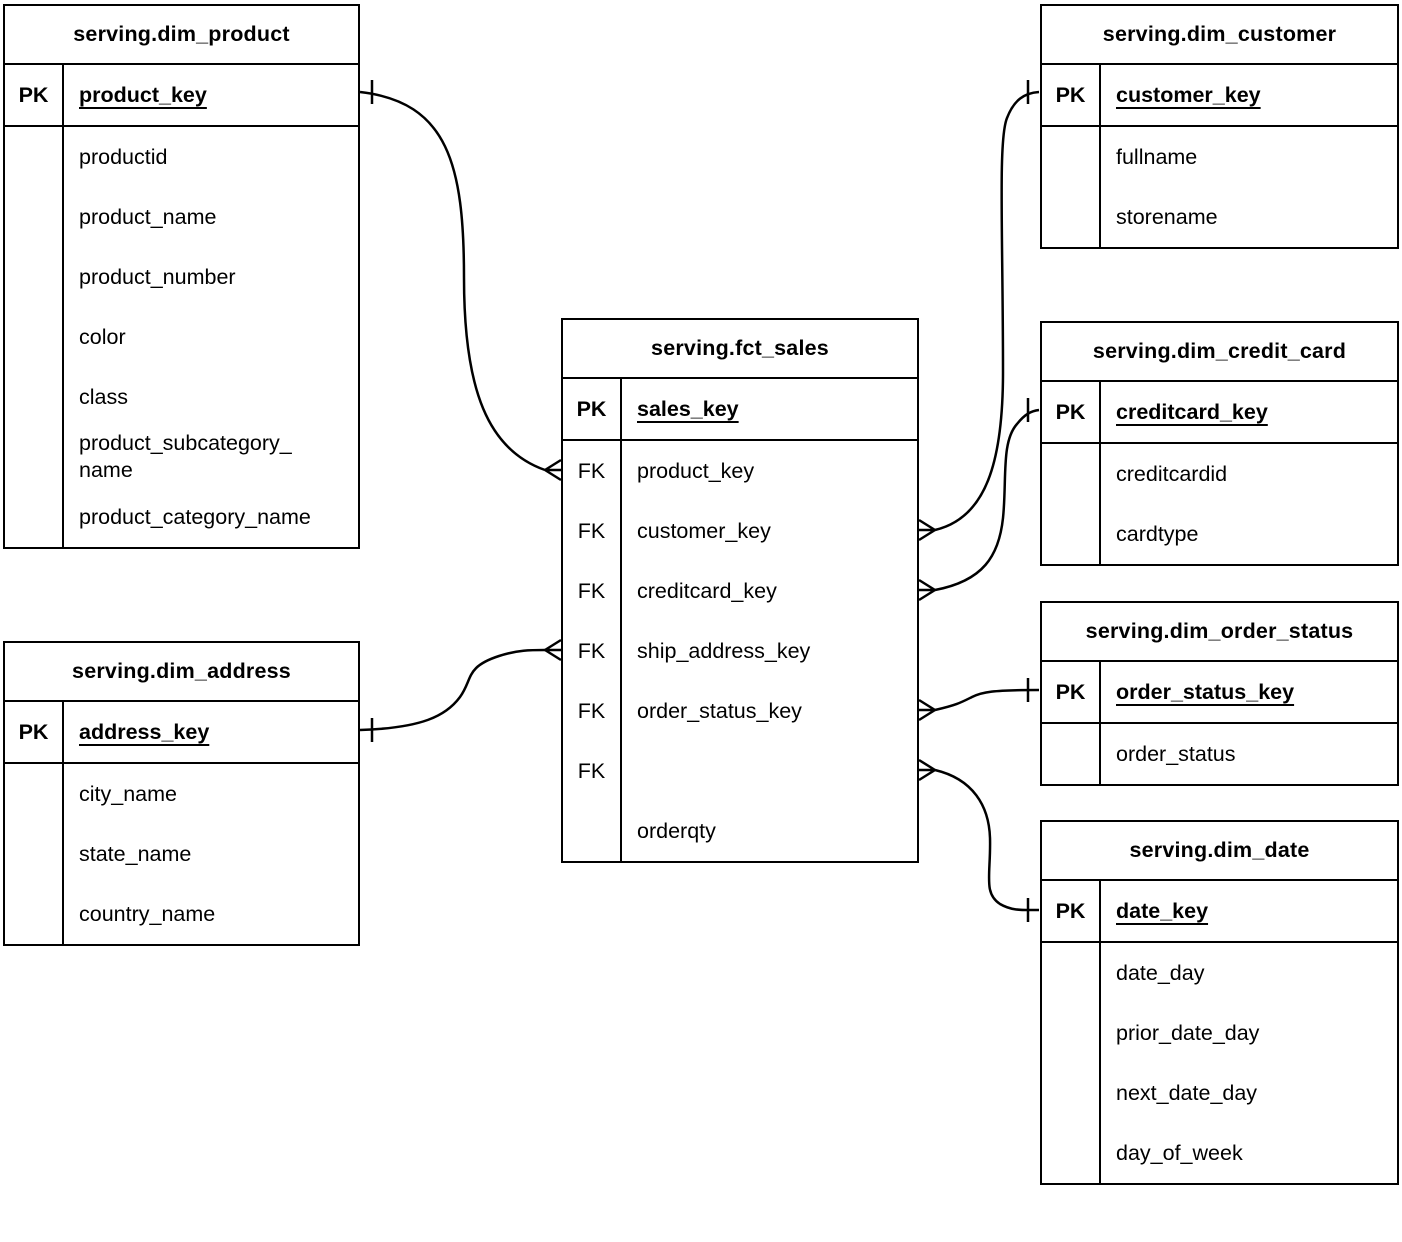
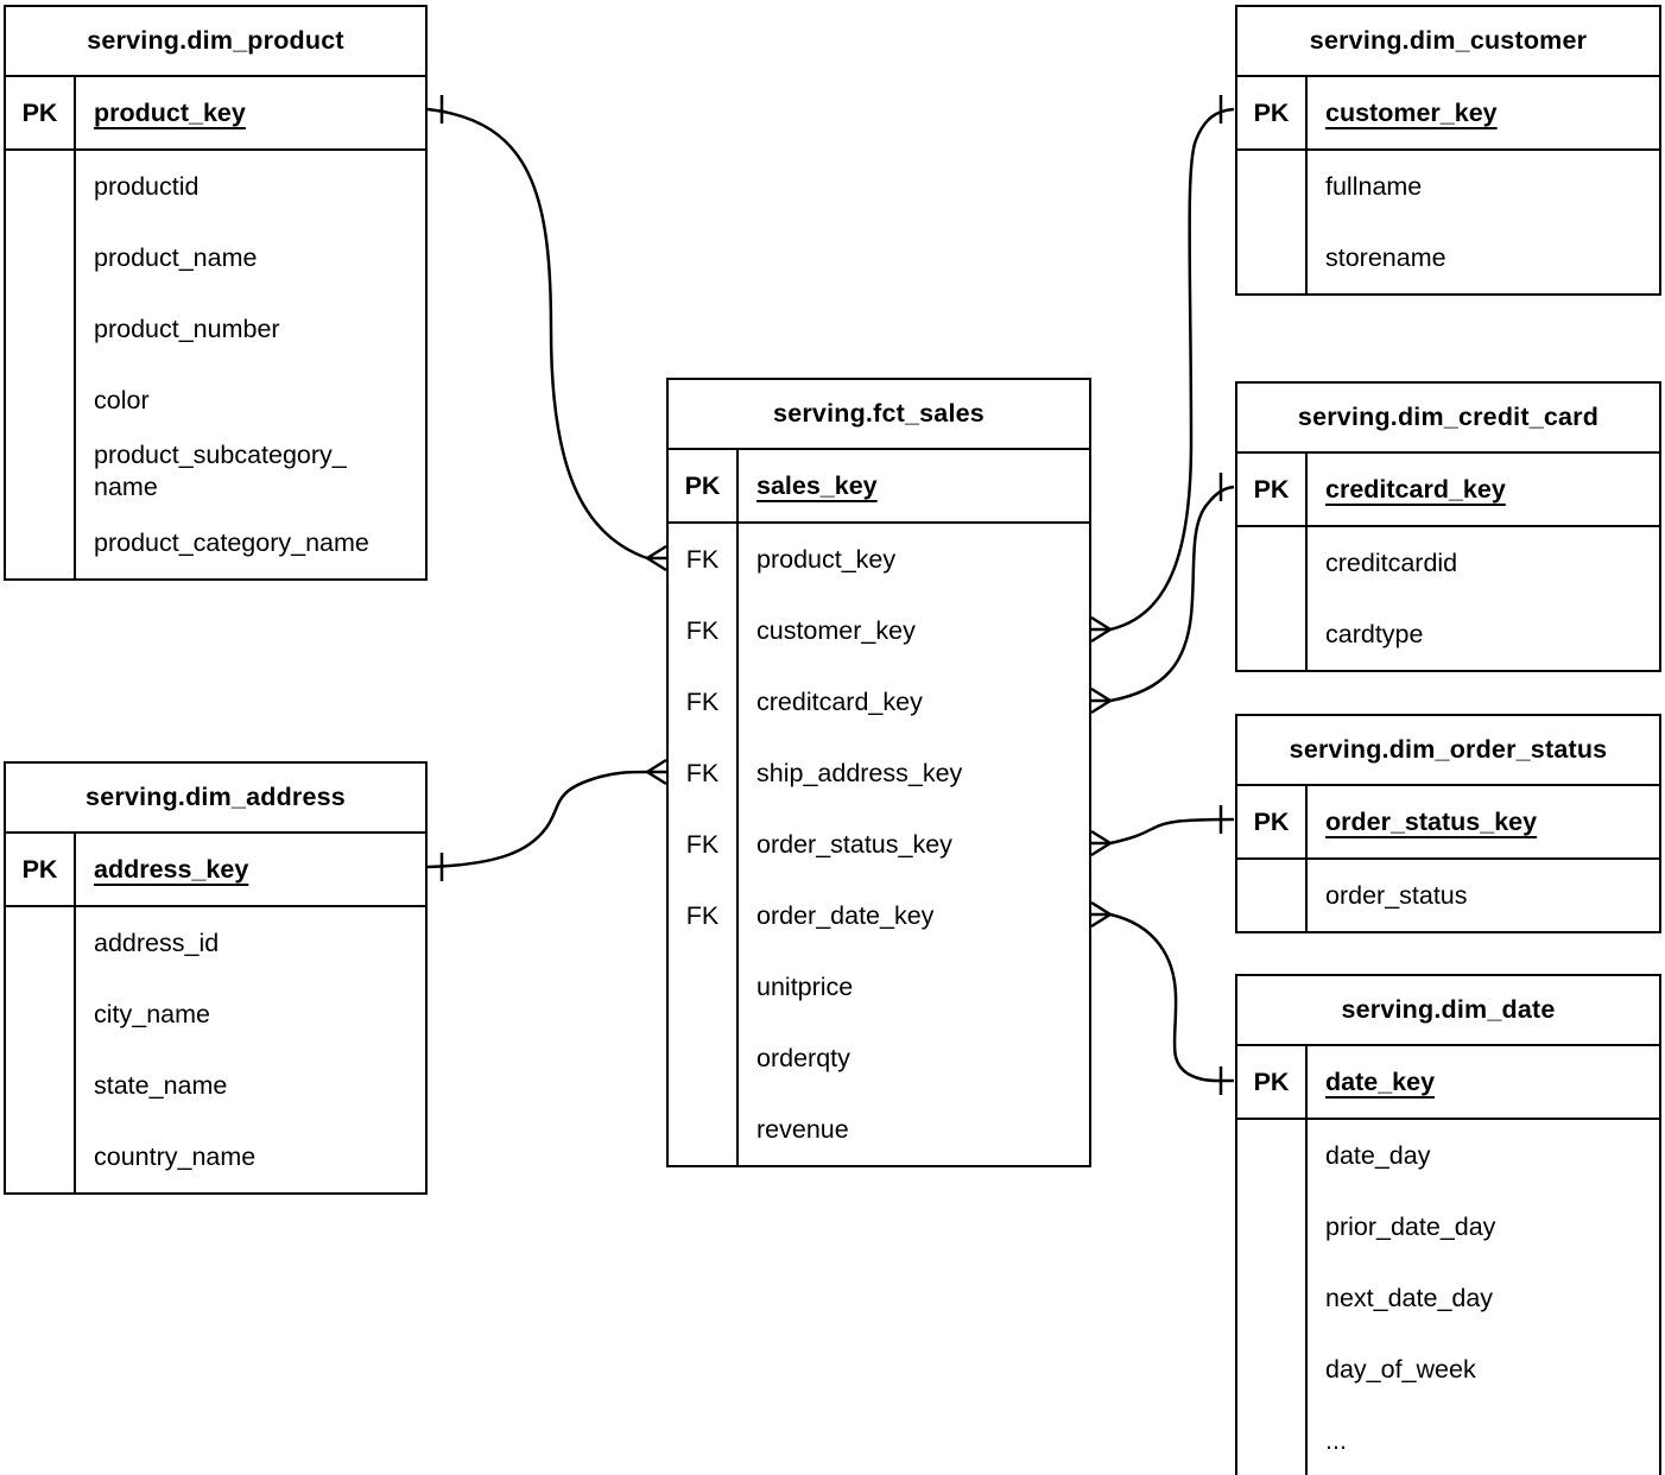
  serving.fct_sales
  PK
  sales_key
  FK
  product_key
  FK
  customer_key
  FK
  creditcard_key
  FK
  ship_address_key
  FK
  order_status_key
  FK
+ order_date_key
+ unitprice
  orderqty
+ revenue
  serving.dim_product
  PK
  product_key
  productid
  product_name
  product_number
  color
- class
  product_subcategory_
  name
  product_category_name
  serving.dim_customer
  PK
  customer_key
  fullname
  storename
  serving.dim_credit_card
  PK
  creditcard_key
  creditcardid
  cardtype
  serving.dim_order_status
  PK
  order_status_key
  order_status
  serving.dim_date
  PK
  date_key
  date_day
  prior_date_day
  next_date_day
  day_of_week
+ ...
  serving.dim_address
  PK
  address_key
+ address_id
  city_name
  state_name
  country_name
